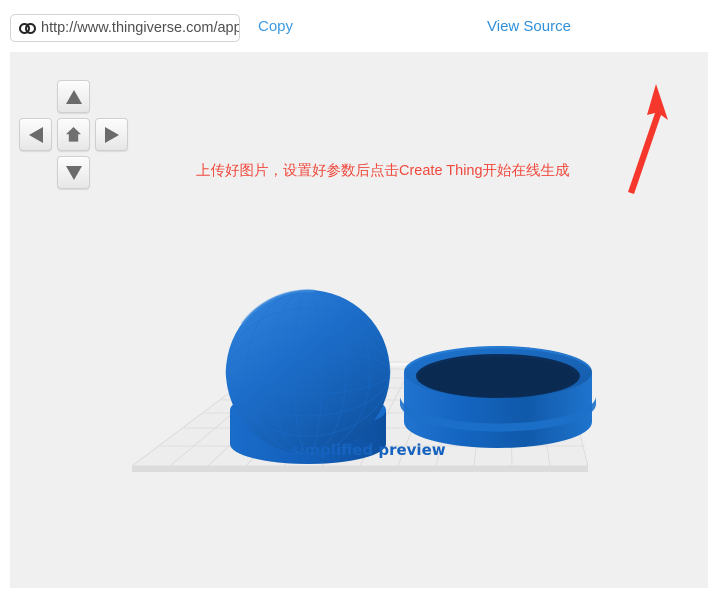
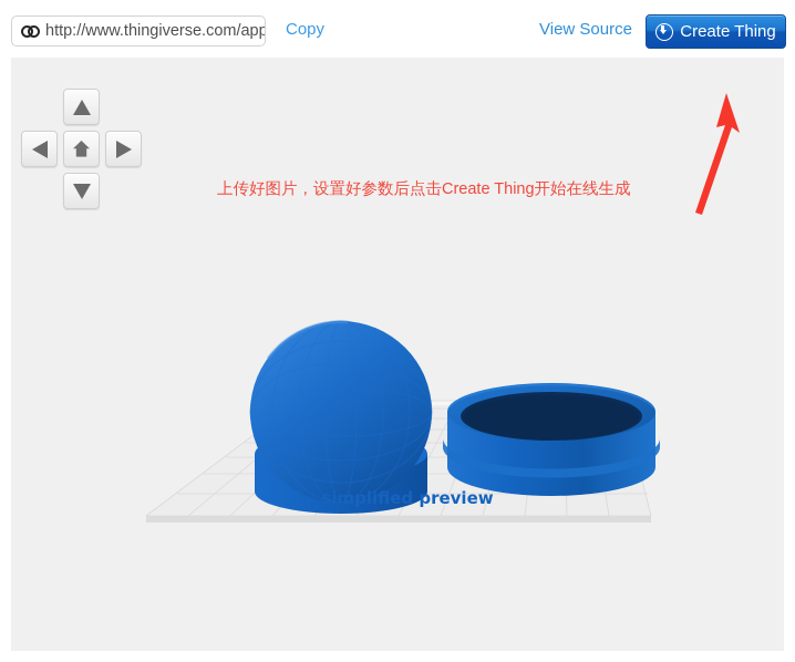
  http://www.thingiverse.com/app
  Copy
  View Source
+ Create Thing
  上传好图片，设置好参数后点击Create Thing开始在线生成
  simplified preview
